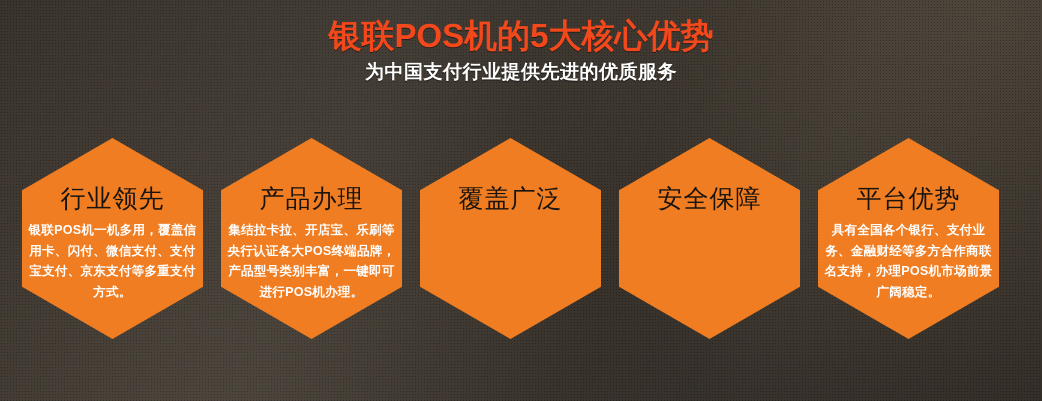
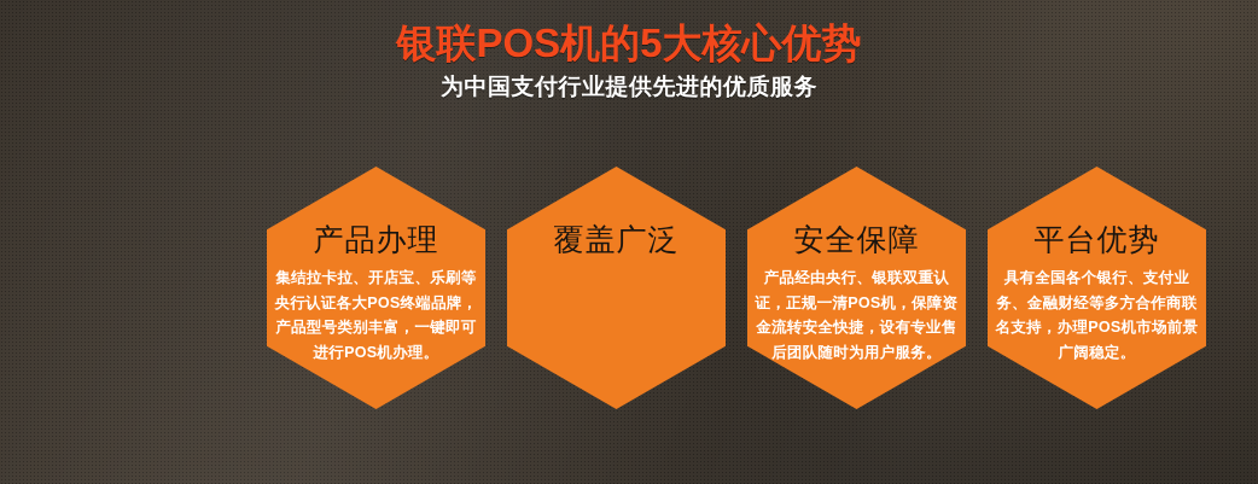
  银联POS机的5大核心优势
  为中国支付行业提供先进的优质服务
- 行业领先
- 银联POS机一机多用，覆盖信用卡、闪付、微信支付、支付宝支付、京东支付等多重支付方式。
  产品办理
  集结拉卡拉、开店宝、乐刷等央行认证各大POS终端品牌，产品型号类别丰富，一键即可进行POS机办理。
  覆盖广泛
  安全保障
+ 产品经由央行、银联双重认证，正规一清POS机，保障资金流转安全快捷，设有专业售后团队随时为用户服务。
  平台优势
  具有全国各个银行、支付业务、金融财经等多方合作商联名支持，办理POS机市场前景广阔稳定。
